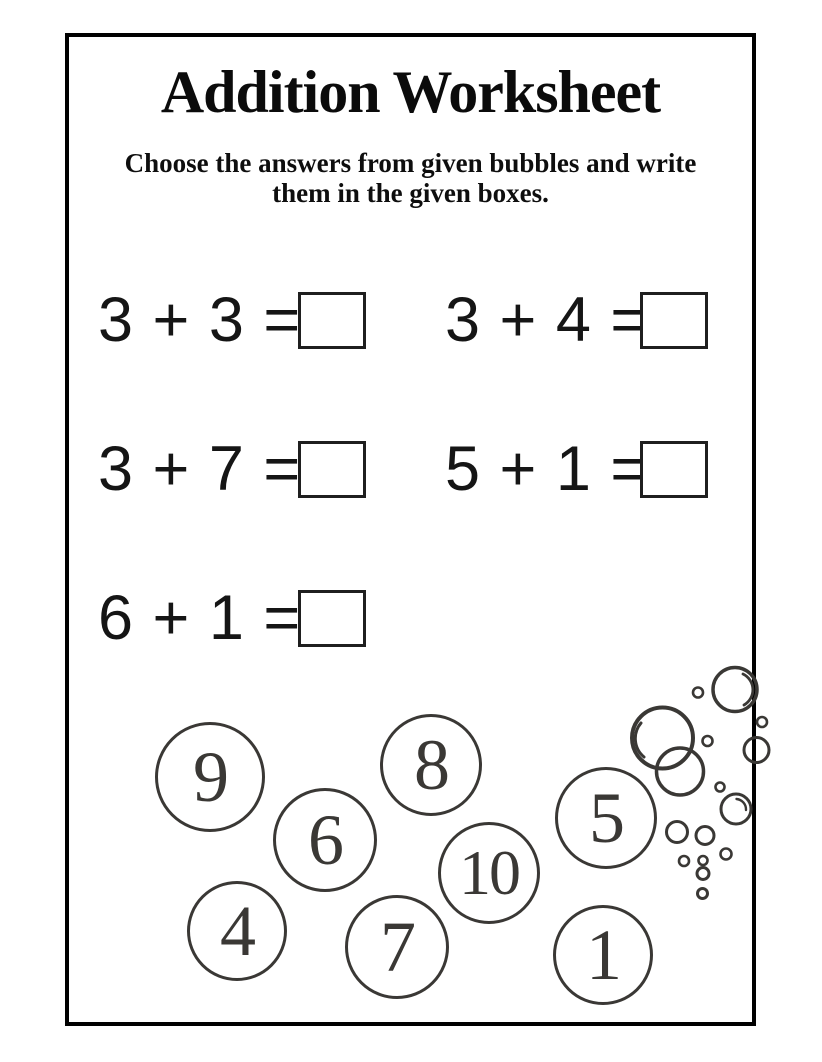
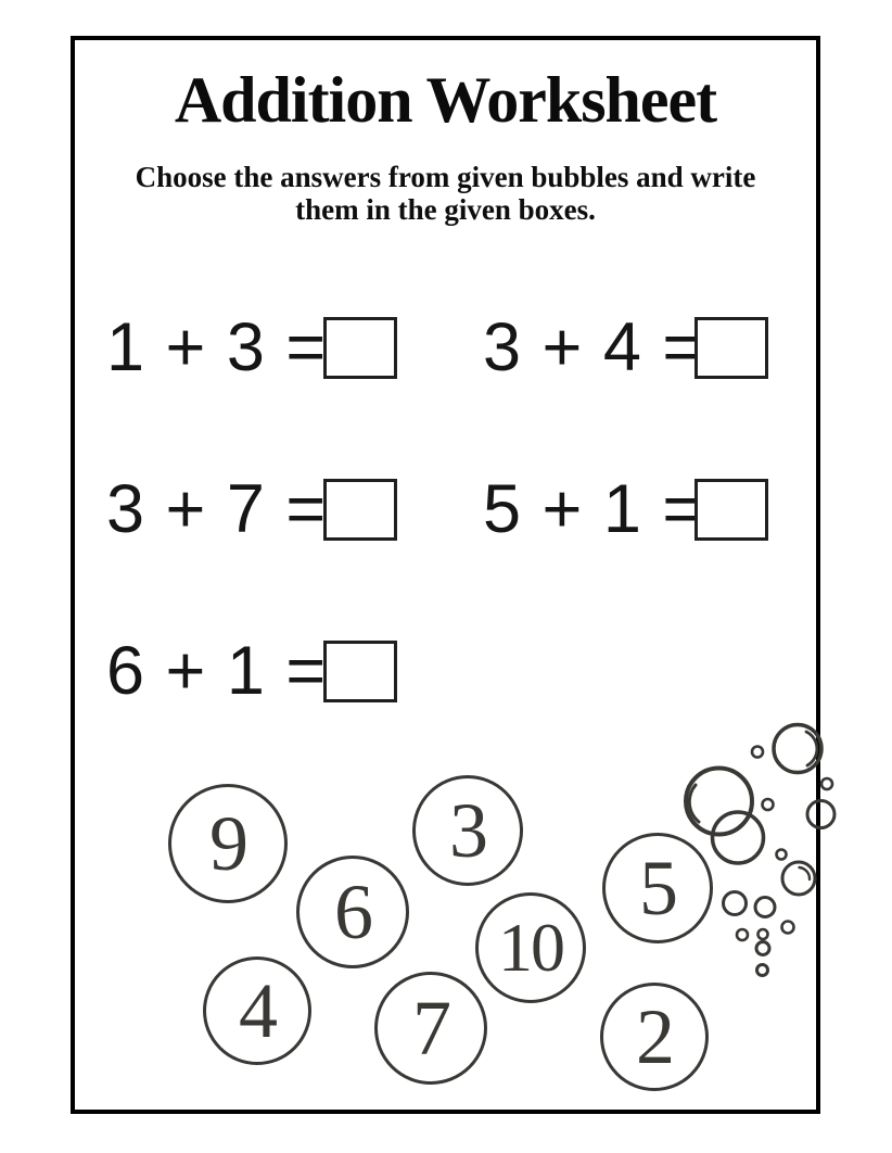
  Addition Worksheet
  Choose the answers from given bubbles and write
  them in the given boxes.
- 3 + 3 =
+ 1 + 3 =
  3 + 4 =
  3 + 7 =
  5 + 1 =
  6 + 1 =
  9
- 8
+ 3
  6
  5
  10
  4
  7
- 1
+ 2
